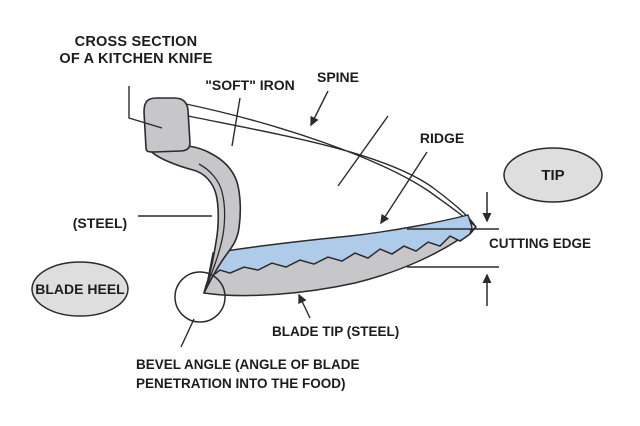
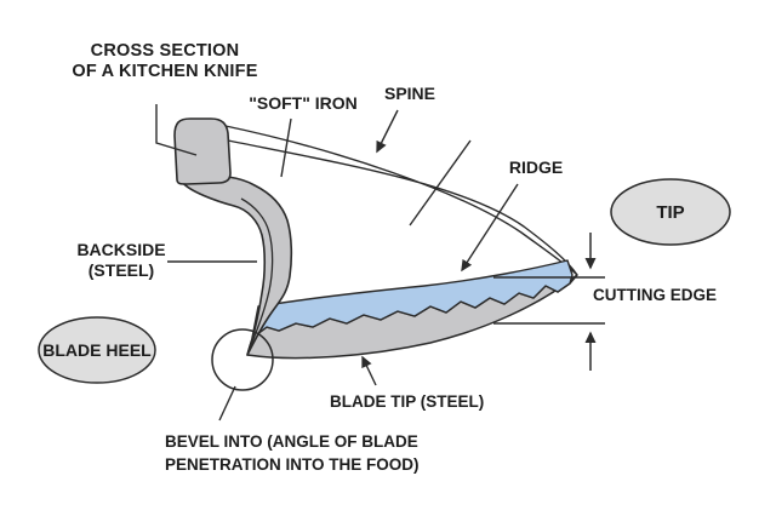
  CROSS SECTION
  OF A KITCHEN KNIFE
  "SOFT" IRON
  SPINE
  RIDGE
  TIP
+ BACKSIDE
  (STEEL)
  BLADE HEEL
  CUTTING EDGE
  BLADE TIP (STEEL)
- BEVEL ANGLE (ANGLE OF BLADE
+ BEVEL INTO (ANGLE OF BLADE
  PENETRATION INTO THE FOOD)
